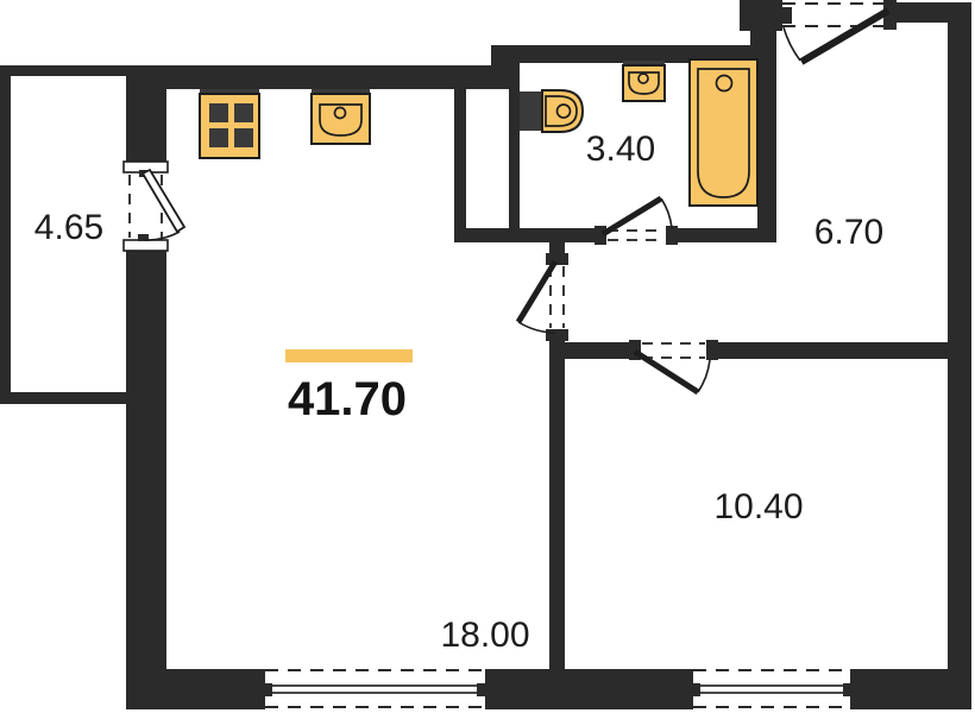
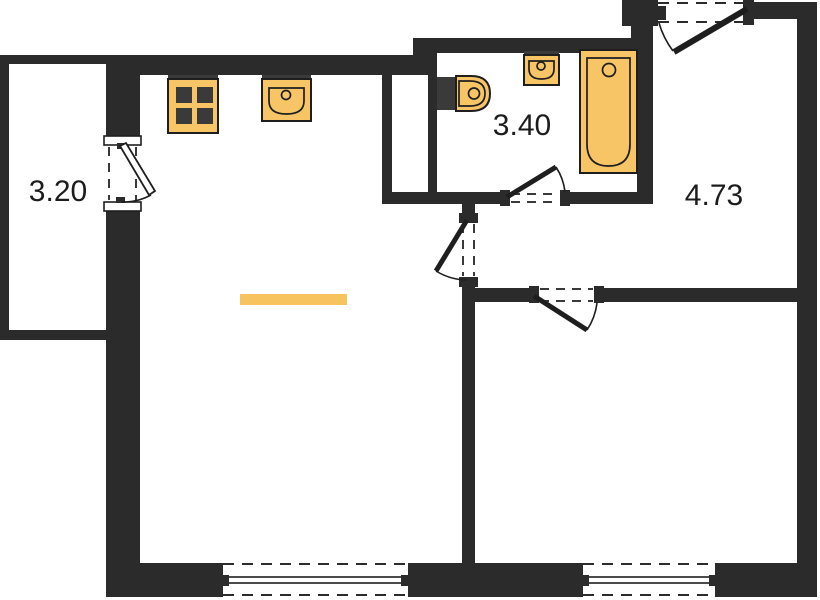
- 4.65
+ 3.20
  3.40
- 6.70
+ 4.73
- 10.40
- 18.00
- 41.70
